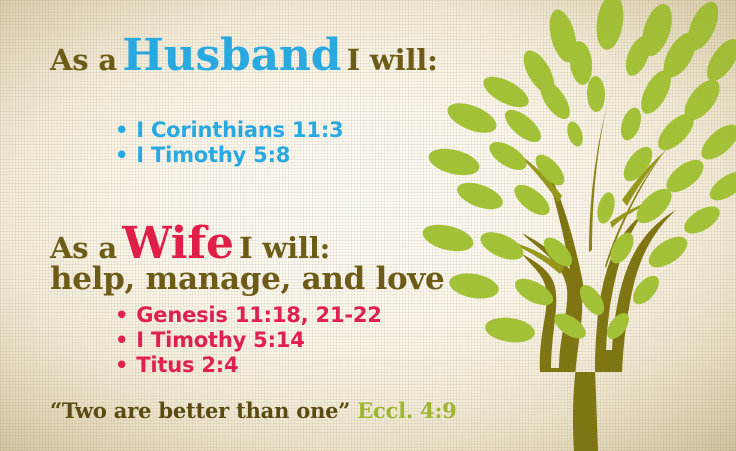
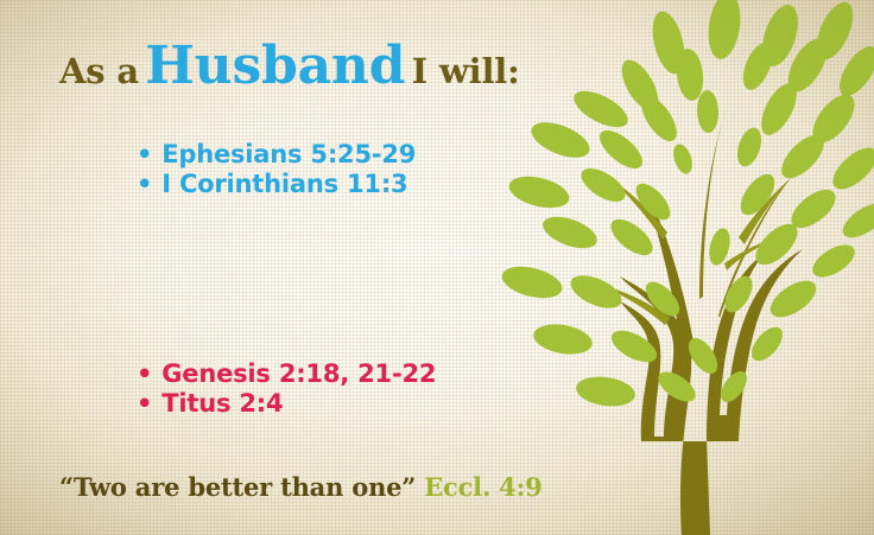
  As a Husband I will:
+ Ephesians 5:25-29
  I Corinthians 11:3
- I Timothy 5:8
- As a Wife I will:
- help, manage, and love
- Genesis 11:18, 21-22
+ Genesis 2:18, 21-22
- I Timothy 5:14
  Titus 2:4
  “Two are better than one” Eccl. 4:9
